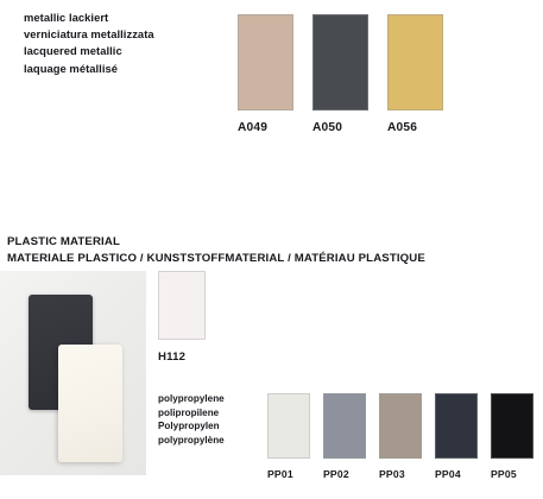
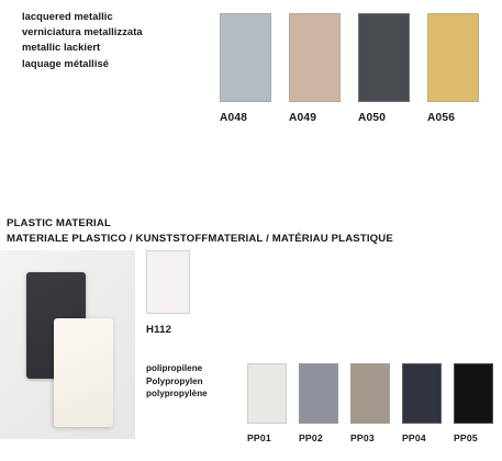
- metallic lackiert
+ lacquered metallic
  verniciatura metallizzata
- lacquered metallic
+ metallic lackiert
  laquage métallisé
+ A048
  A049
  A050
  A056
  PLASTIC MATERIAL
  MATERIALE PLASTICO / KUNSTSTOFFMATERIAL / MATÉRIAU PLASTIQUE
  H112
- polypropylene
  polipropilene
  Polypropylen
  polypropylène
  PP01
  PP02
  PP03
  PP04
  PP05
